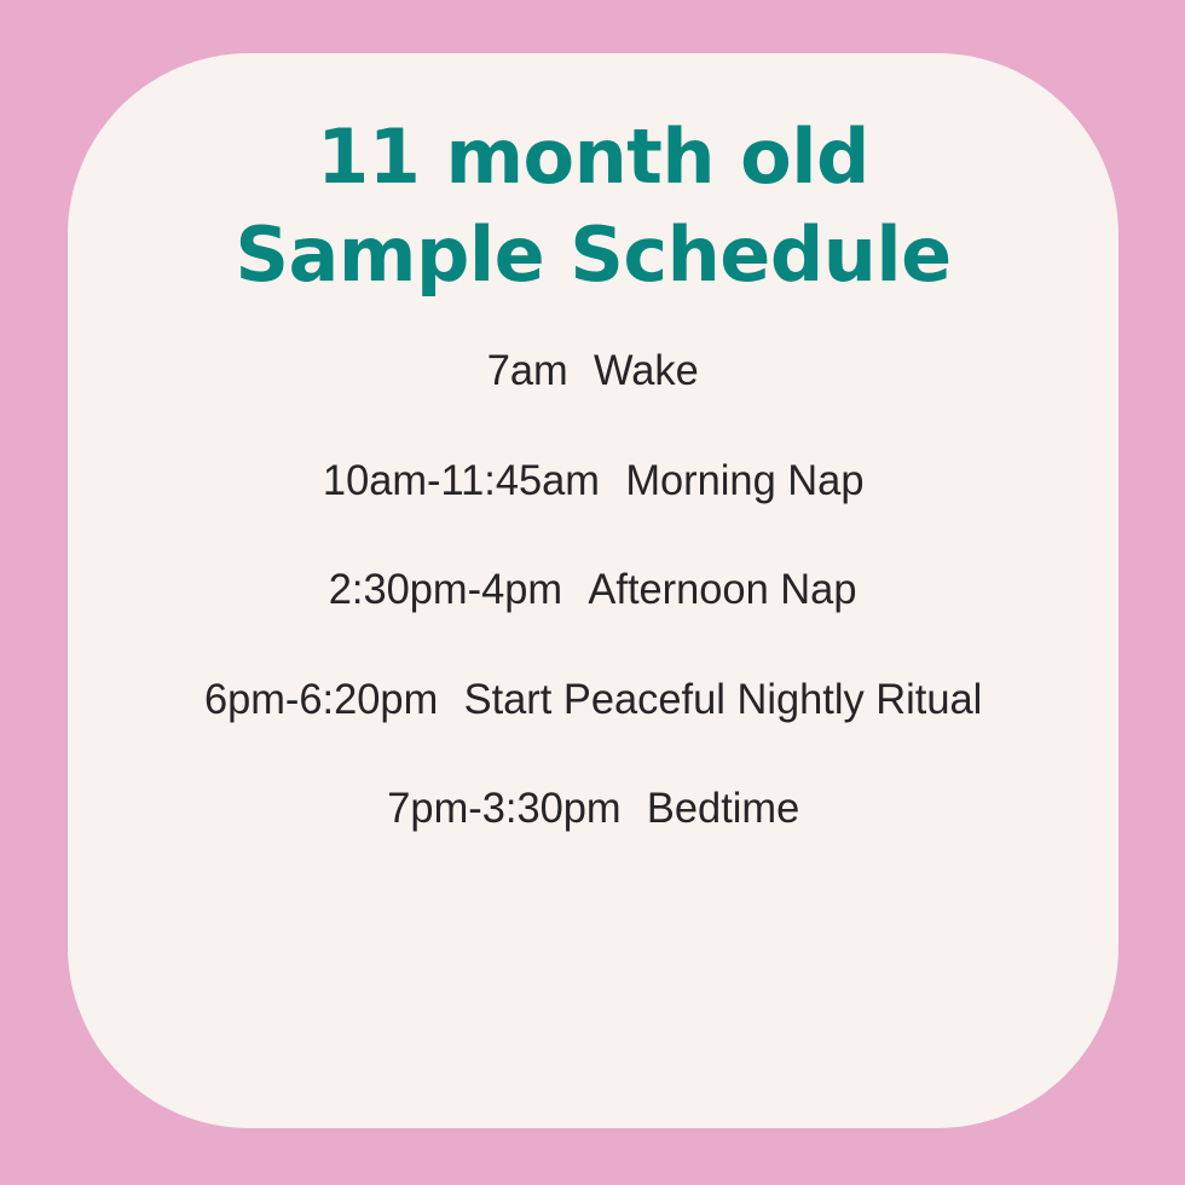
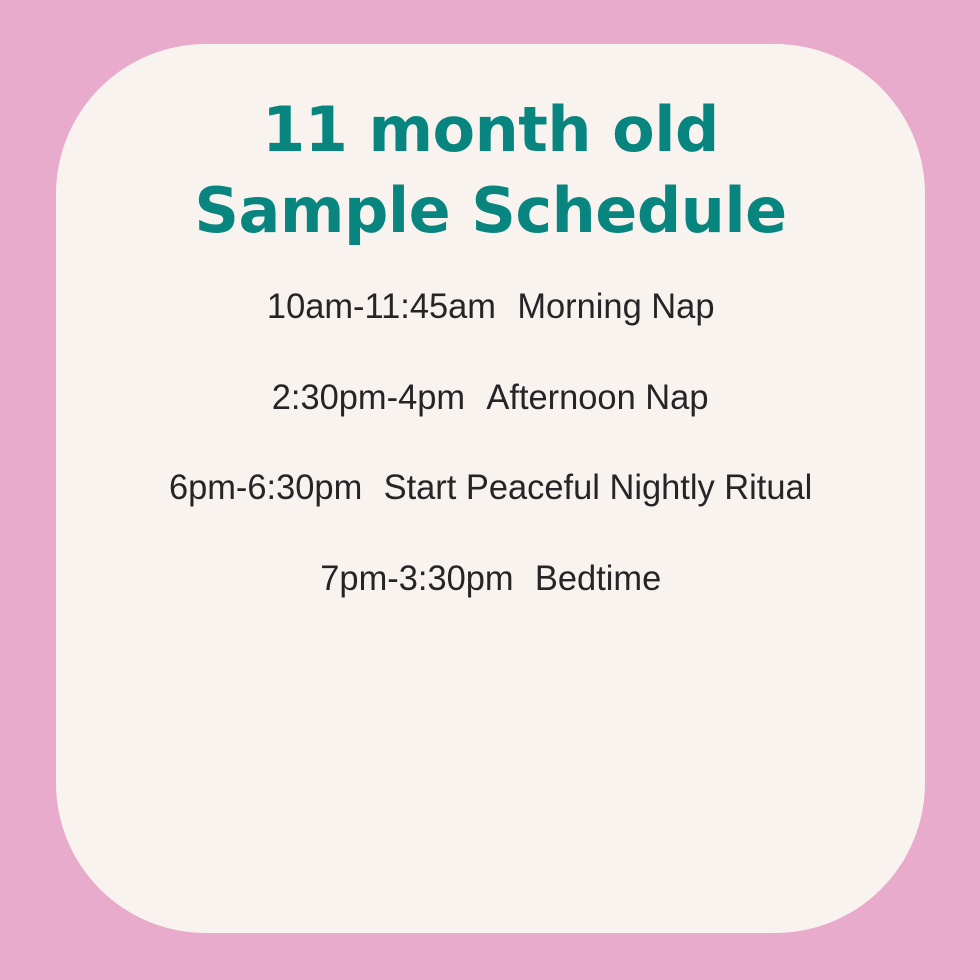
  11 month old
  Sample Schedule
- 7am Wake
  10am-11:45am Morning Nap
  2:30pm-4pm Afternoon Nap
- 6pm-6:20pm Start Peaceful Nightly Ritual
+ 6pm-6:30pm Start Peaceful Nightly Ritual
  7pm-3:30pm Bedtime
